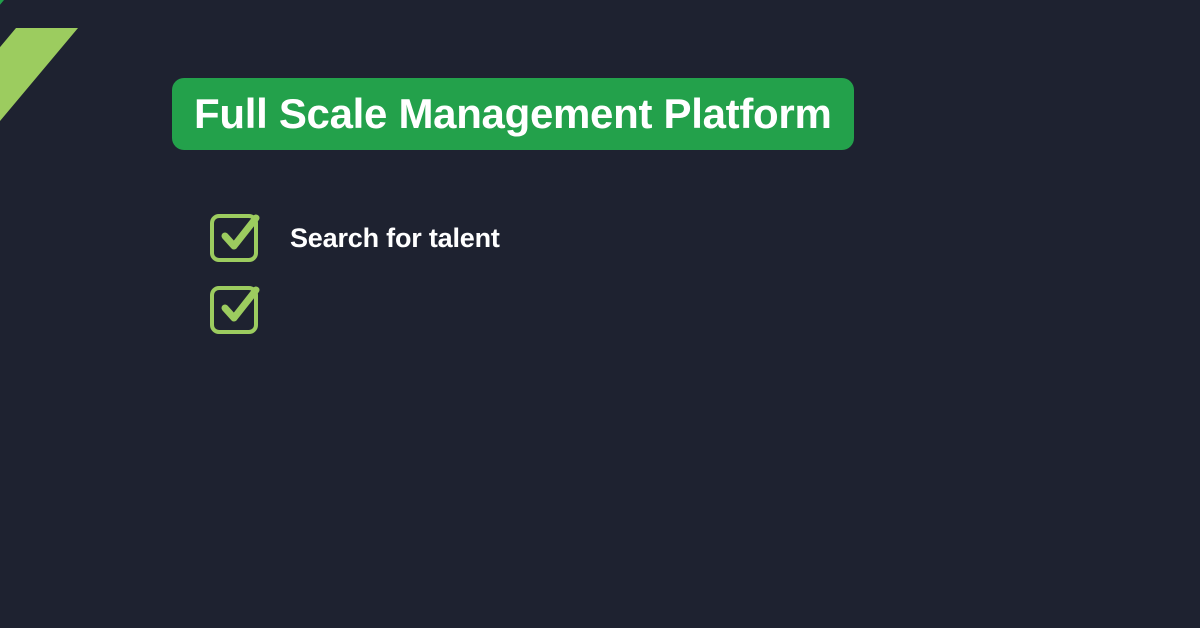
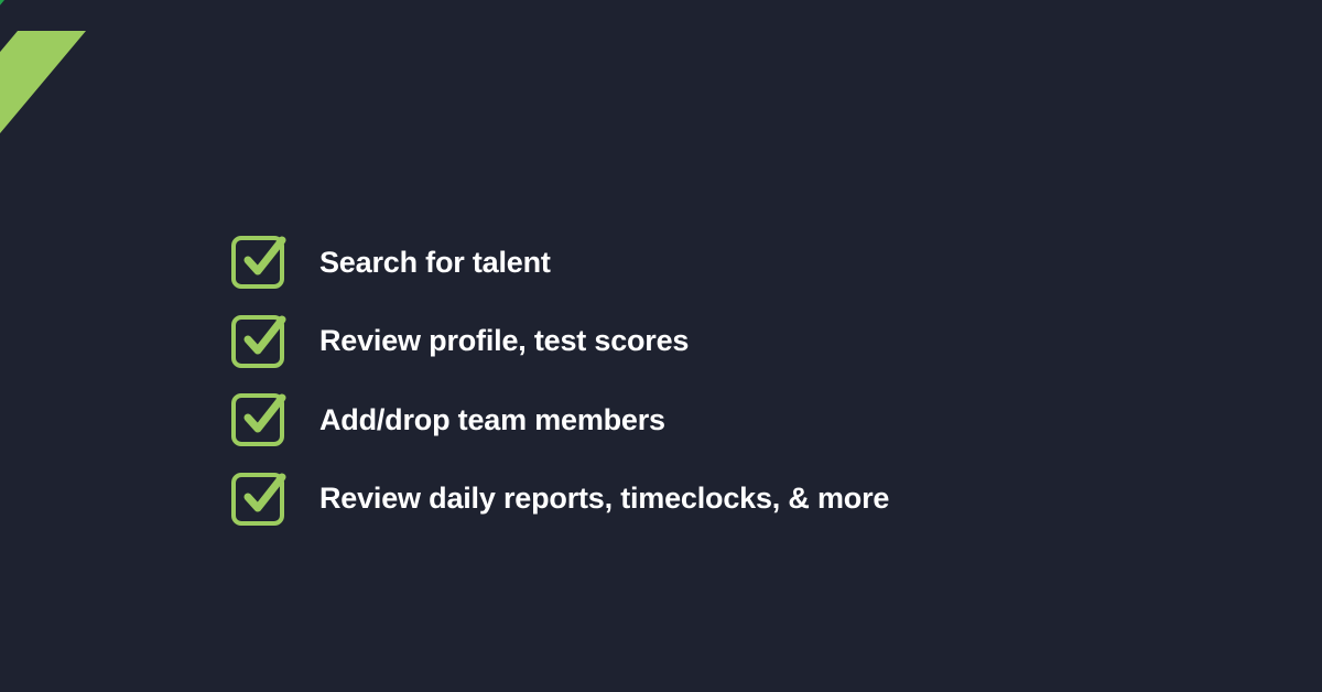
- Full Scale Management Platform
  Search for talent
+ Review profile, test scores
+ Add/drop team members
+ Review daily reports, timeclocks, & more
